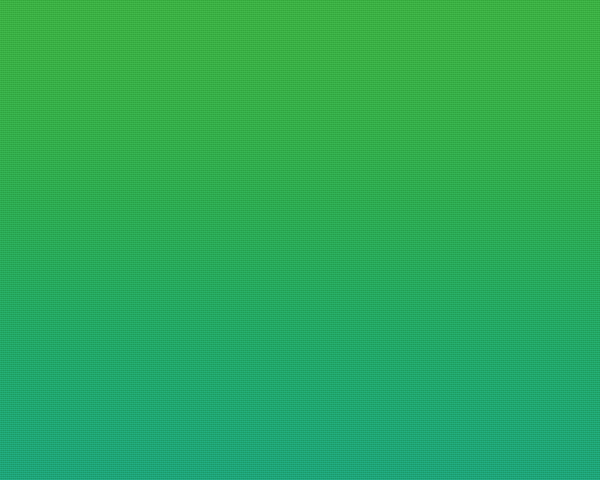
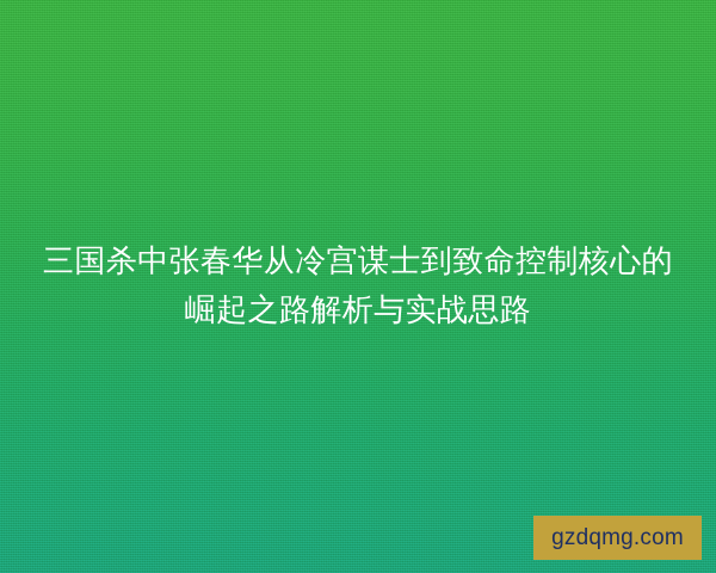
+ 三国杀中张春华从冷宫谋士到致命控制核心的崛起之路解析与实战思路
+ gzdqmg.com
